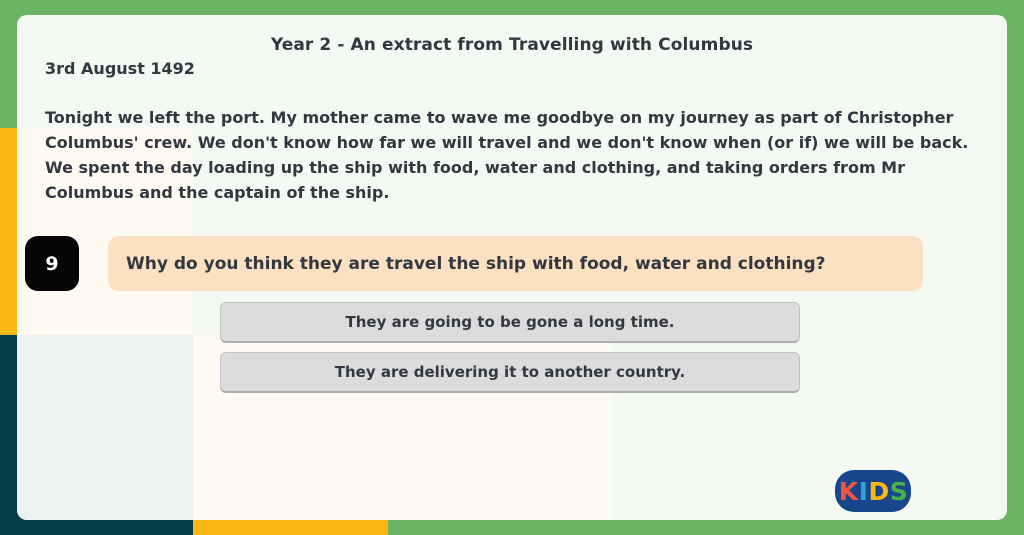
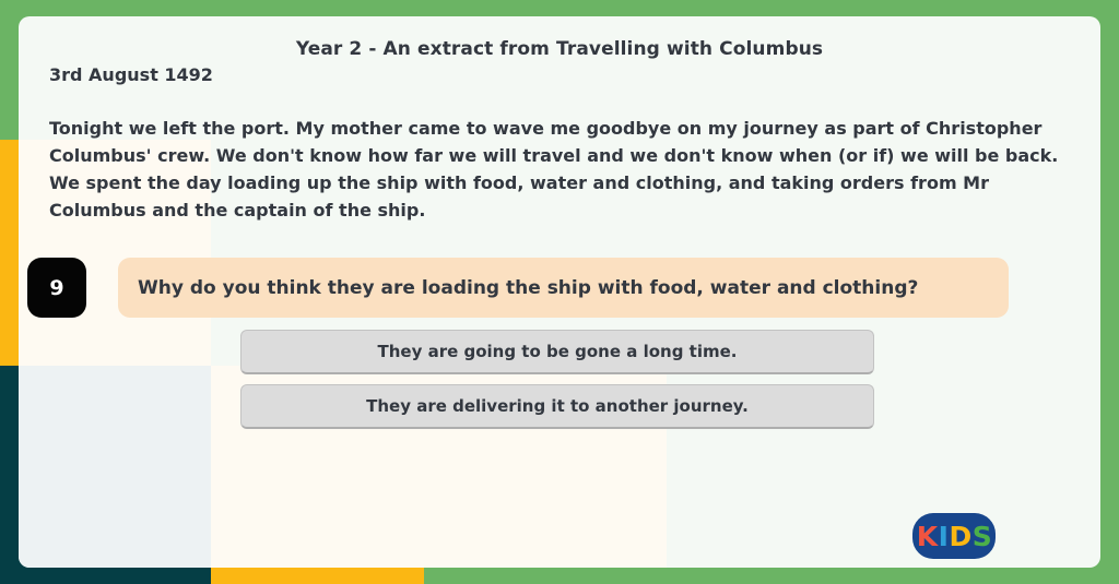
  Year 2 - An extract from Travelling with Columbus
  3rd August 1492
  Tonight we left the port. My mother came to wave me goodbye on my journey as part of Christopher Columbus' crew. We don't know how far we will travel and we don't know when (or if) we will be back. We spent the day loading up the ship with food, water and clothing, and taking orders from Mr Columbus and the captain of the ship.
  9
- Why do you think they are travel the ship with food, water and clothing?
+ Why do you think they are loading the ship with food, water and clothing?
  They are going to be gone a long time.
- They are delivering it to another country.
+ They are delivering it to another journey.
  K
  I
  D
  S
